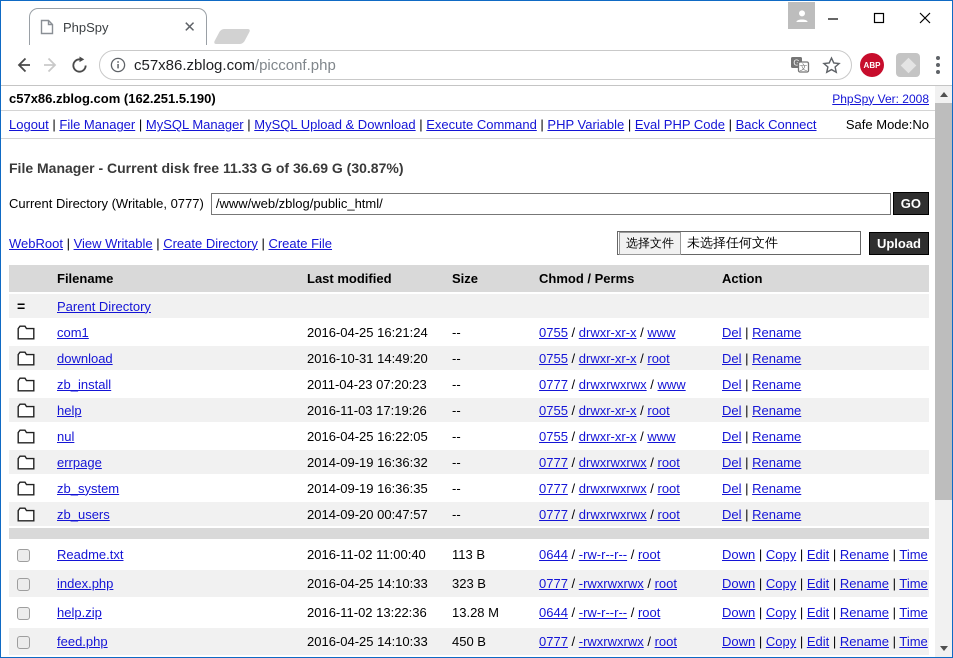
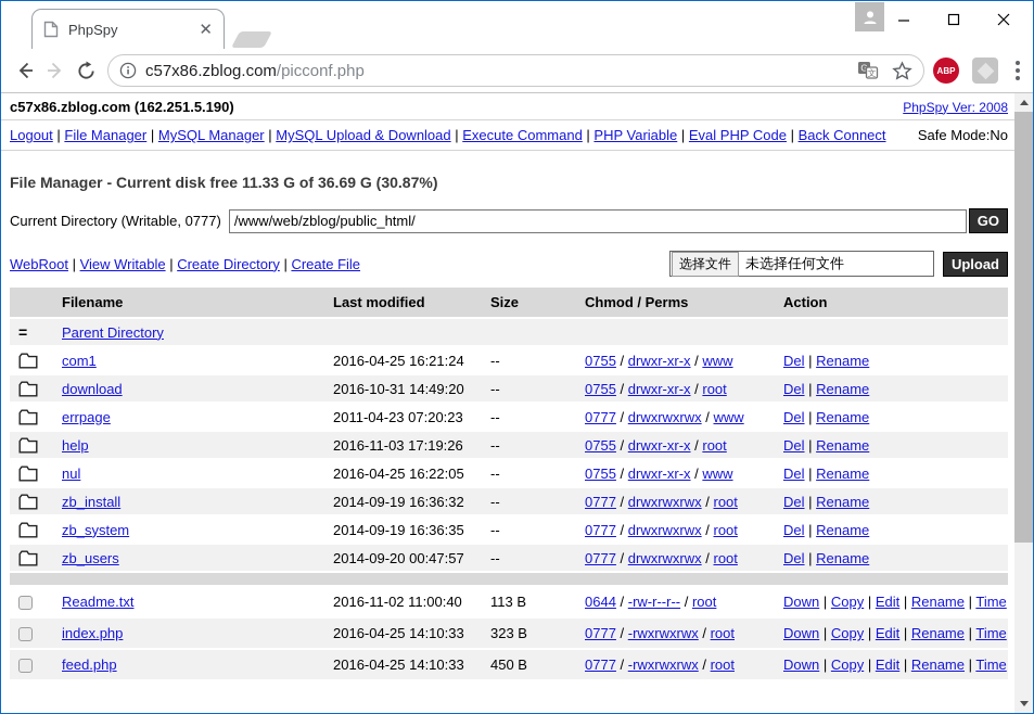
  PhpSpy
  ✕
  c57x86.zblog.com/picconf.php
  G
  文
  ABP
  c57x86.zblog.com (162.251.5.190)
  PhpSpy Ver: 2008
  Logout | File Manager | MySQL Manager | MySQL Upload & Download | Execute Command | PHP Variable | Eval PHP Code | Back Connect
  Safe Mode:No
  File Manager - Current disk free 11.33 G of 36.69 G (30.87%)
  Current Directory (Writable, 0777)
  /www/web/zblog/public_html/
  GO
  WebRoot | View Writable | Create Directory | Create File
  选择文件
  未选择任何文件
  Upload
  	Filename	Last modified	Size	Chmod / Perms	Action
  =	Parent Directory
  	com1	2016-04-25 16:21:24	--	0755 / drwxr-xr-x / www	Del | Rename
  	download	2016-10-31 14:49:20	--	0755 / drwxr-xr-x / root	Del | Rename
- 	zb_install	2011-04-23 07:20:23	--	0777 / drwxrwxrwx / www	Del | Rename
+ 	errpage	2011-04-23 07:20:23	--	0777 / drwxrwxrwx / www	Del | Rename
  	help	2016-11-03 17:19:26	--	0755 / drwxr-xr-x / root	Del | Rename
  	nul	2016-04-25 16:22:05	--	0755 / drwxr-xr-x / www	Del | Rename
- 	errpage	2014-09-19 16:36:32	--	0777 / drwxrwxrwx / root	Del | Rename
+ 	zb_install	2014-09-19 16:36:32	--	0777 / drwxrwxrwx / root	Del | Rename
  	zb_system	2014-09-19 16:36:35	--	0777 / drwxrwxrwx / root	Del | Rename
  	zb_users	2014-09-20 00:47:57	--	0777 / drwxrwxrwx / root	Del | Rename
  	Readme.txt	2016-11-02 11:00:40	113 B	0644 / -rw-r--r-- / root	Down | Copy | Edit | Rename | Time
  	index.php	2016-04-25 14:10:33	323 B	0777 / -rwxrwxrwx / root	Down | Copy | Edit | Rename | Time
- 	help.zip	2016-11-02 13:22:36	13.28 M	0644 / -rw-r--r-- / root	Down | Copy | Edit | Rename | Time
  	feed.php	2016-04-25 14:10:33	450 B	0777 / -rwxrwxrwx / root	Down | Copy | Edit | Rename | Time
